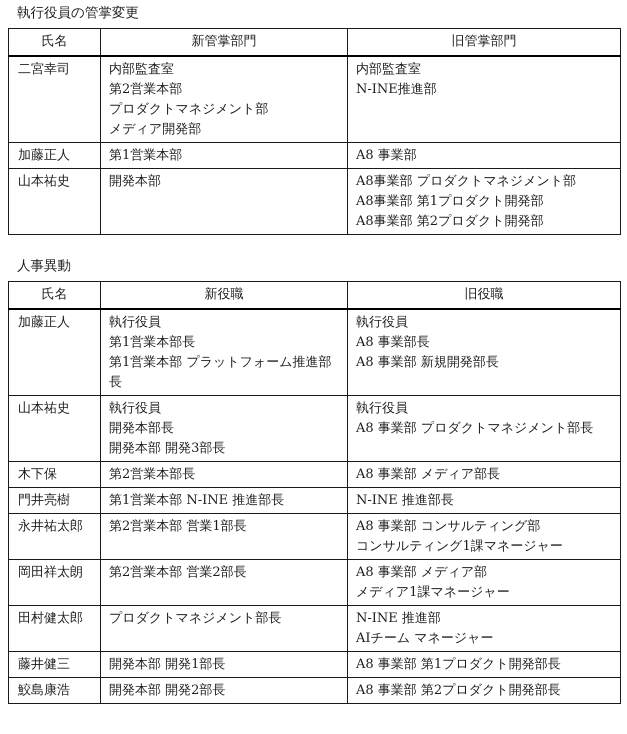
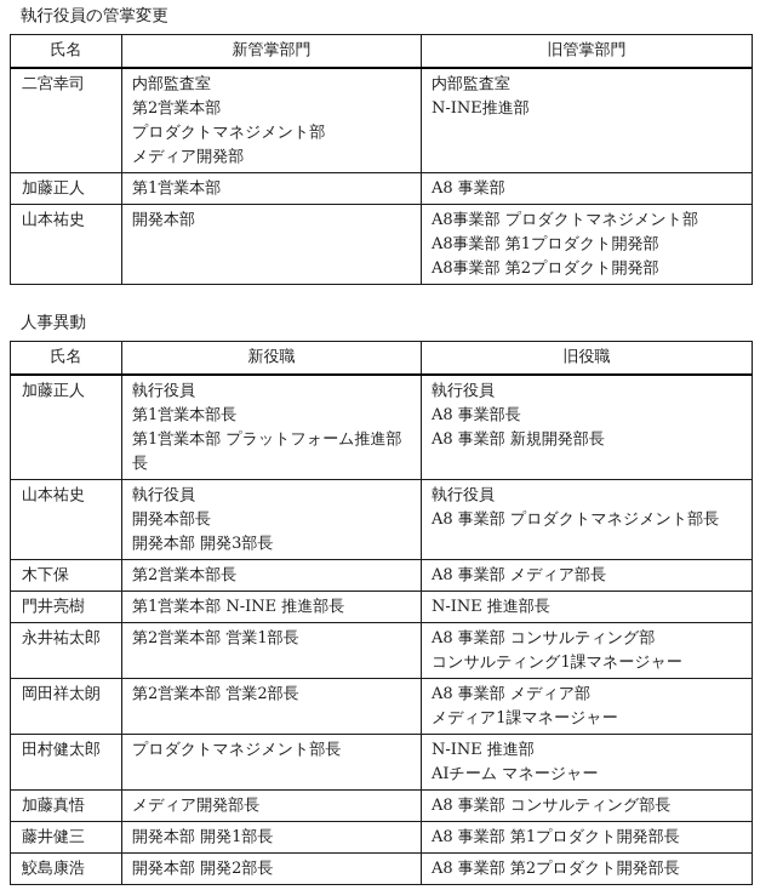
  執行役員の管掌変更
  氏名	新管掌部門	旧管掌部門
  二宮幸司	内部監査室第2営業本部プロダクトマネジメント部メディア開発部	内部監査室N-INE推進部
  加藤正人	第1営業本部	A8 事業部
  山本祐史	開発本部	A8事業部 プロダクトマネジメント部A8事業部 第1プロダクト開発部A8事業部 第2プロダクト開発部
  人事異動
  氏名	新役職	旧役職
  加藤正人	執行役員第1営業本部長第1営業本部 プラットフォーム推進部長	執行役員A8 事業部長A8 事業部 新規開発部長
  山本祐史	執行役員開発本部長開発本部 開発3部長	執行役員A8 事業部 プロダクトマネジメント部長
  木下保	第2営業本部長	A8 事業部 メディア部長
  門井亮樹	第1営業本部 N-INE 推進部長	N-INE 推進部長
  永井祐太郎	第2営業本部 営業1部長	A8 事業部 コンサルティング部コンサルティング1課マネージャー
  岡田祥太朗	第2営業本部 営業2部長	A8 事業部 メディア部メディア1課マネージャー
  田村健太郎	プロダクトマネジメント部長	N-INE 推進部AIチーム マネージャー
+ 加藤真悟	メディア開発部長	A8 事業部 コンサルティング部長
  藤井健三	開発本部 開発1部長	A8 事業部 第1プロダクト開発部長
  鮫島康浩	開発本部 開発2部長	A8 事業部 第2プロダクト開発部長
